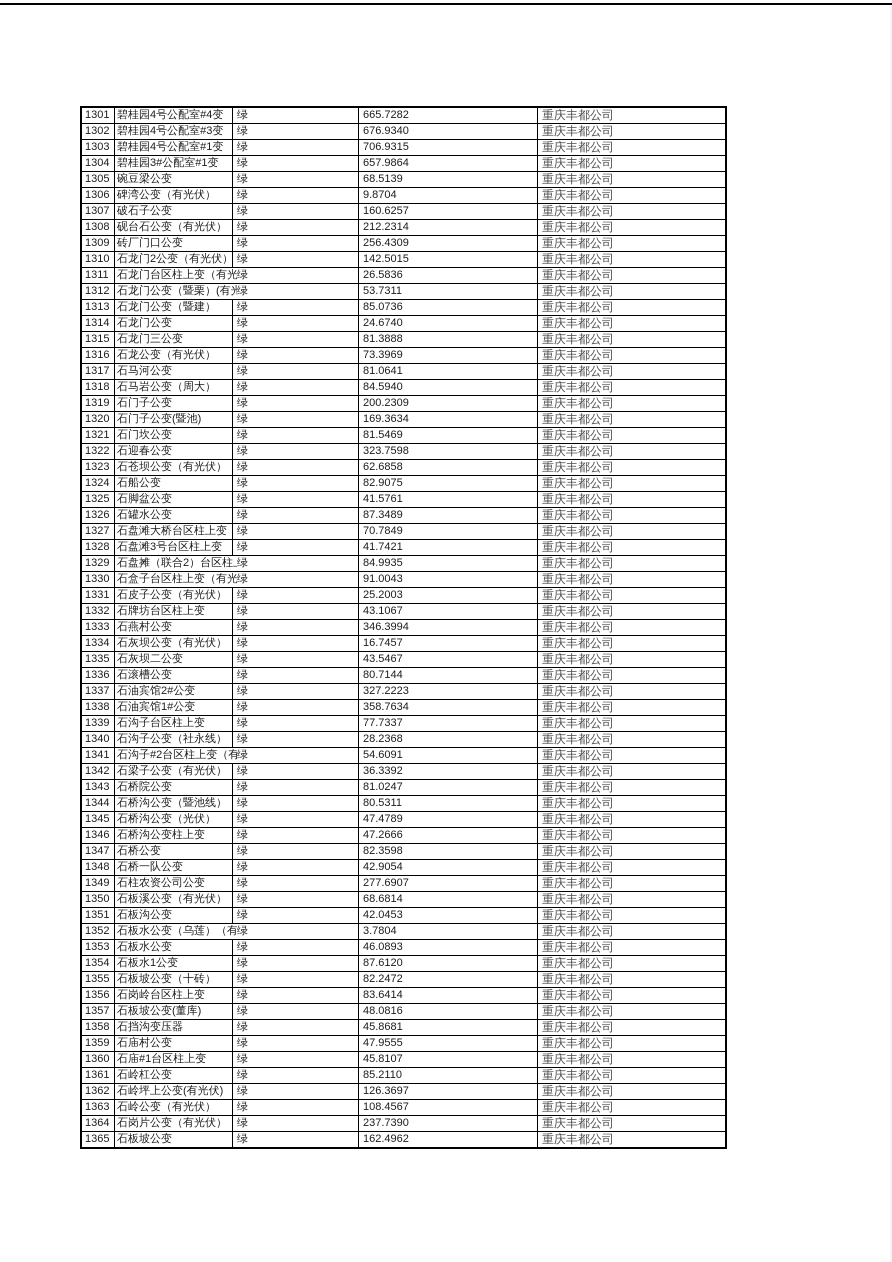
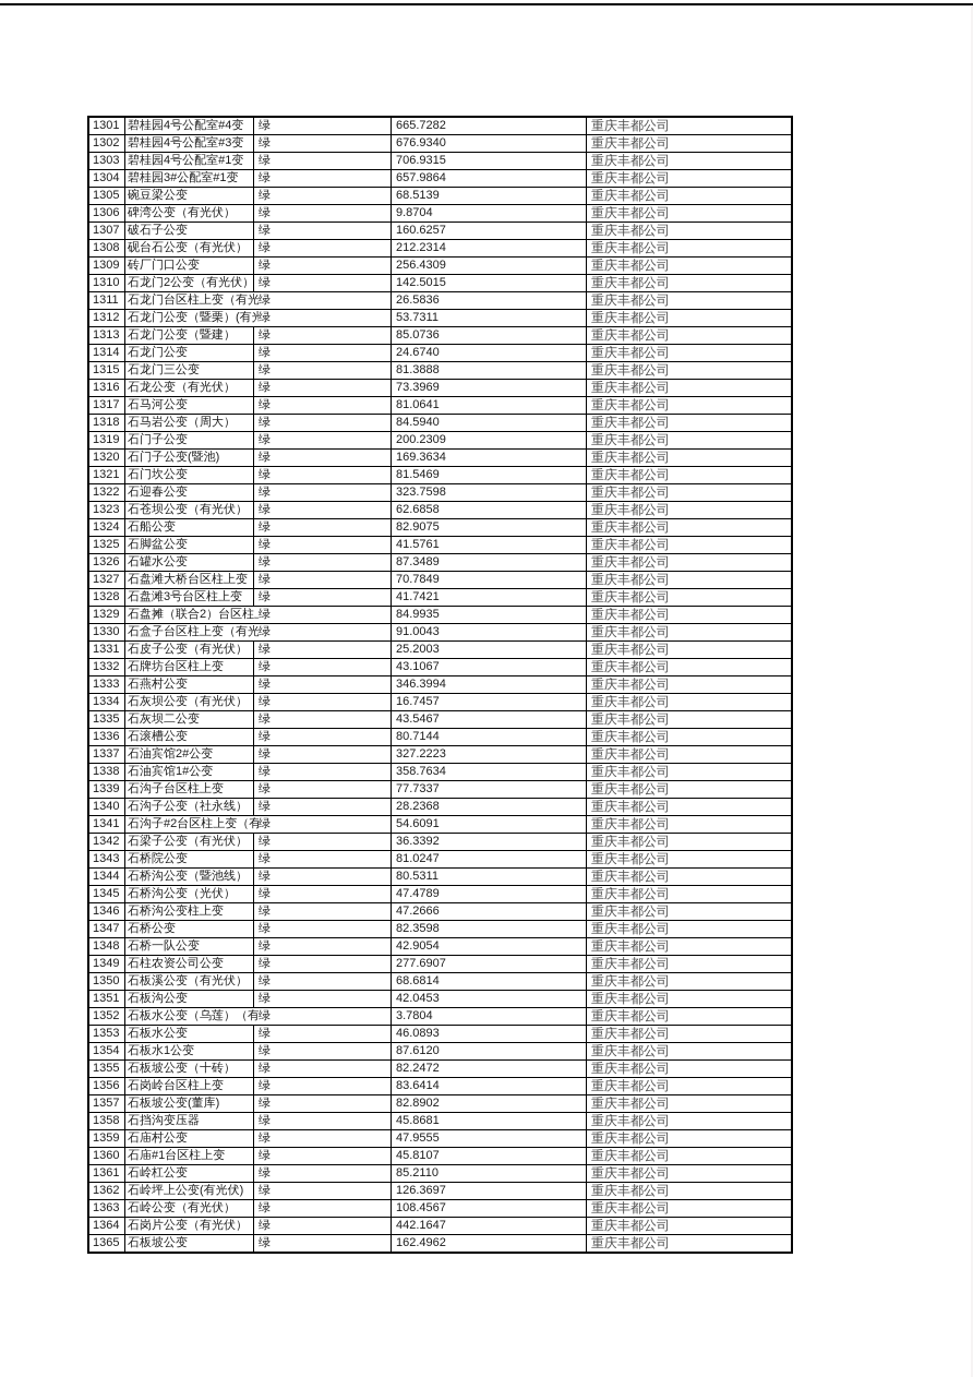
  1301
  碧桂园4号公配室#4变
  绿
  665.7282
  重庆丰都公司
  1302
  碧桂园4号公配室#3变
  绿
  676.9340
  重庆丰都公司
  1303
  碧桂园4号公配室#1变
  绿
  706.9315
  重庆丰都公司
  1304
  碧桂园3#公配室#1变
  绿
  657.9864
  重庆丰都公司
  1305
  碗豆梁公变
  绿
  68.5139
  重庆丰都公司
  1306
  碑湾公变（有光伏）
  绿
  9.8704
  重庆丰都公司
  1307
  破石子公变
  绿
  160.6257
  重庆丰都公司
  1308
  砚台石公变（有光伏）
  绿
  212.2314
  重庆丰都公司
  1309
  砖厂门口公变
  绿
  256.4309
  重庆丰都公司
  1310
  石龙门2公变（有光伏）
  绿
  142.5015
  重庆丰都公司
  1311
  石龙门台区柱上变（有光
  绿
  26.5836
  重庆丰都公司
  1312
  石龙门公变（暨栗）(有光
  绿
  53.7311
  重庆丰都公司
  1313
  石龙门公变（暨建）
  绿
  85.0736
  重庆丰都公司
  1314
  石龙门公变
  绿
  24.6740
  重庆丰都公司
  1315
  石龙门三公变
  绿
  81.3888
  重庆丰都公司
  1316
  石龙公变（有光伏）
  绿
  73.3969
  重庆丰都公司
  1317
  石马河公变
  绿
  81.0641
  重庆丰都公司
  1318
  石马岩公变（周大）
  绿
  84.5940
  重庆丰都公司
  1319
  石门子公变
  绿
  200.2309
  重庆丰都公司
  1320
  石门子公变(暨池)
  绿
  169.3634
  重庆丰都公司
  1321
  石门坎公变
  绿
  81.5469
  重庆丰都公司
  1322
  石迎春公变
  绿
  323.7598
  重庆丰都公司
  1323
  石苍坝公变（有光伏）
  绿
  62.6858
  重庆丰都公司
  1324
  石船公变
  绿
  82.9075
  重庆丰都公司
  1325
  石脚盆公变
  绿
  41.5761
  重庆丰都公司
  1326
  石罐水公变
  绿
  87.3489
  重庆丰都公司
  1327
  石盘滩大桥台区柱上变
  绿
  70.7849
  重庆丰都公司
  1328
  石盘滩3号台区柱上变
  绿
  41.7421
  重庆丰都公司
  1329
  石盘摊（联合2）台区柱
  绿
  84.9935
  重庆丰都公司
  1330
  石盒子台区柱上变（有光
  绿
  91.0043
  重庆丰都公司
  1331
  石皮子公变（有光伏）
  绿
  25.2003
  重庆丰都公司
  1332
  石牌坊台区柱上变
  绿
  43.1067
  重庆丰都公司
  1333
  石燕村公变
  绿
  346.3994
  重庆丰都公司
  1334
  石灰坝公变（有光伏）
  绿
  16.7457
  重庆丰都公司
  1335
  石灰坝二公变
  绿
  43.5467
  重庆丰都公司
  1336
  石滚槽公变
  绿
  80.7144
  重庆丰都公司
  1337
  石油宾馆2#公变
  绿
  327.2223
  重庆丰都公司
  1338
  石油宾馆1#公变
  绿
  358.7634
  重庆丰都公司
  1339
  石沟子台区柱上变
  绿
  77.7337
  重庆丰都公司
  1340
  石沟子公变（社永线）
  绿
  28.2368
  重庆丰都公司
  1341
  石沟子#2台区柱上变（有
  绿
  54.6091
  重庆丰都公司
  1342
  石梁子公变（有光伏）
  绿
  36.3392
  重庆丰都公司
  1343
  石桥院公变
  绿
  81.0247
  重庆丰都公司
  1344
  石桥沟公变（暨池线）
  绿
  80.5311
  重庆丰都公司
  1345
  石桥沟公变（光伏）
  绿
  47.4789
  重庆丰都公司
  1346
  石桥沟公变柱上变
  绿
  47.2666
  重庆丰都公司
  1347
  石桥公变
  绿
  82.3598
  重庆丰都公司
  1348
  石桥一队公变
  绿
  42.9054
  重庆丰都公司
  1349
  石柱农资公司公变
  绿
  277.6907
  重庆丰都公司
  1350
  石板溪公变（有光伏）
  绿
  68.6814
  重庆丰都公司
  1351
  石板沟公变
  绿
  42.0453
  重庆丰都公司
  1352
  石板水公变（乌莲）（有
  绿
  3.7804
  重庆丰都公司
  1353
  石板水公变
  绿
  46.0893
  重庆丰都公司
  1354
  石板水1公变
  绿
  87.6120
  重庆丰都公司
  1355
  石板坡公变（十砖）
  绿
  82.2472
  重庆丰都公司
  1356
  石岗岭台区柱上变
  绿
  83.6414
  重庆丰都公司
  1357
  石板坡公变(董库)
  绿
- 48.0816
+ 82.8902
  重庆丰都公司
  1358
  石挡沟变压器
  绿
  45.8681
  重庆丰都公司
  1359
  石庙村公变
  绿
  47.9555
  重庆丰都公司
  1360
  石庙#1台区柱上变
  绿
  45.8107
  重庆丰都公司
  1361
  石岭杠公变
  绿
  85.2110
  重庆丰都公司
  1362
  石岭坪上公变(有光伏)
  绿
  126.3697
  重庆丰都公司
  1363
  石岭公变（有光伏）
  绿
  108.4567
  重庆丰都公司
  1364
  石岗片公变（有光伏）
  绿
- 237.7390
+ 442.1647
  重庆丰都公司
  1365
  石板坡公变
  绿
  162.4962
  重庆丰都公司
